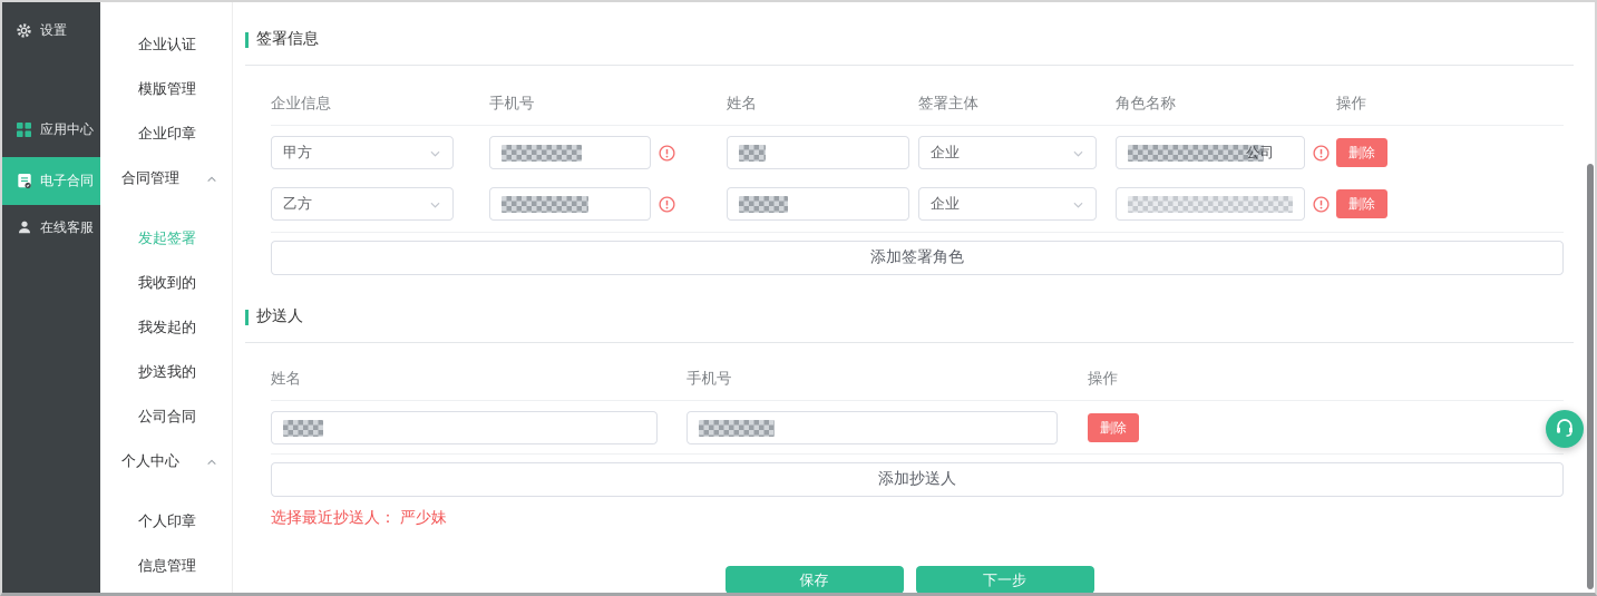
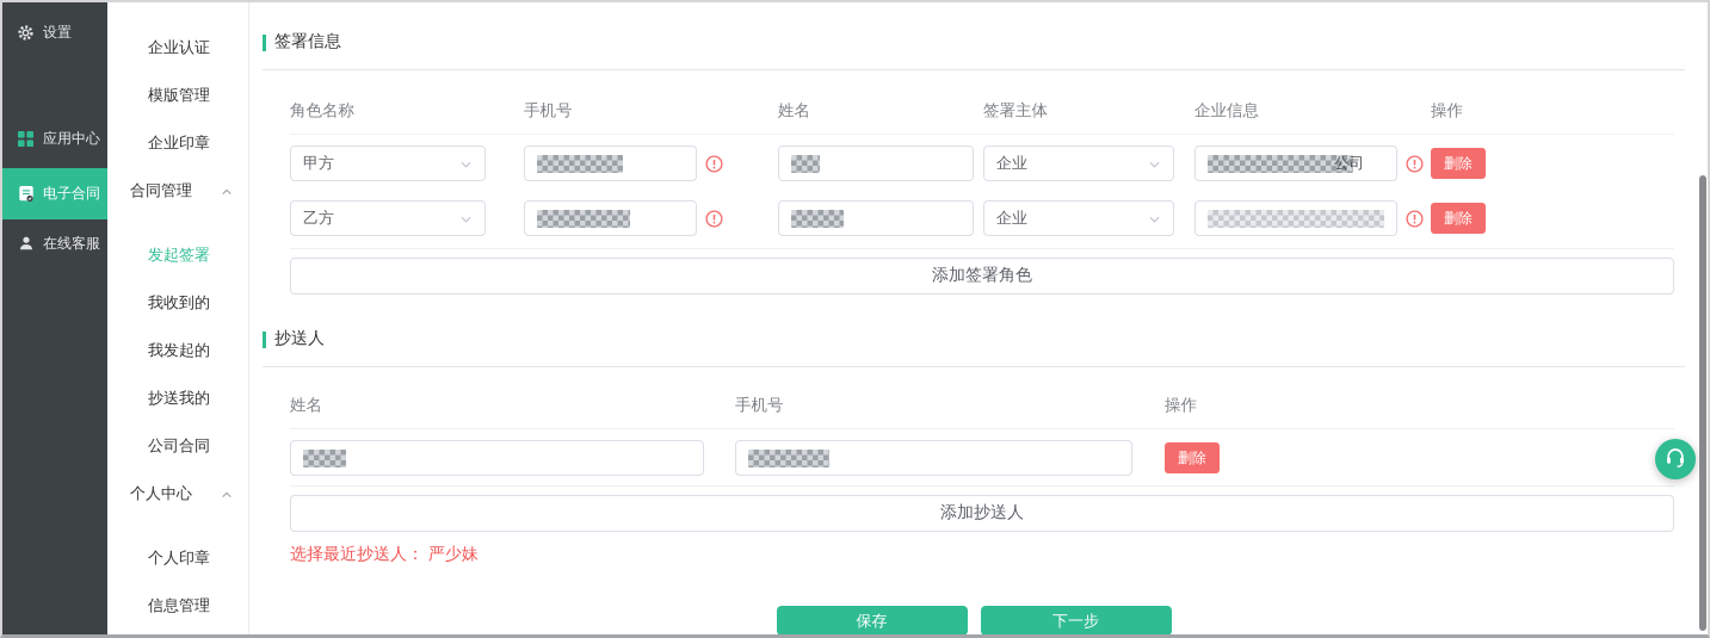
  设置
  应用中心
  电子合同
  在线客服
  企业认证
  模版管理
  企业印章
  合同管理
  发起签署
  我收到的
  我发起的
  抄送我的
  公司合同
  个人中心
  个人印章
  信息管理
  签署信息
- 企业信息
+ 角色名称
  手机号
  姓名
  签署主体
- 角色名称
+ 企业信息
  操作
  甲方
  企业
  公司
  删除
  乙方
  企业
  删除
  添加签署角色
  抄送人
  姓名
  手机号
  操作
  删除
  添加抄送人
  选择最近抄送人： 严少妹
  保存
  下一步
